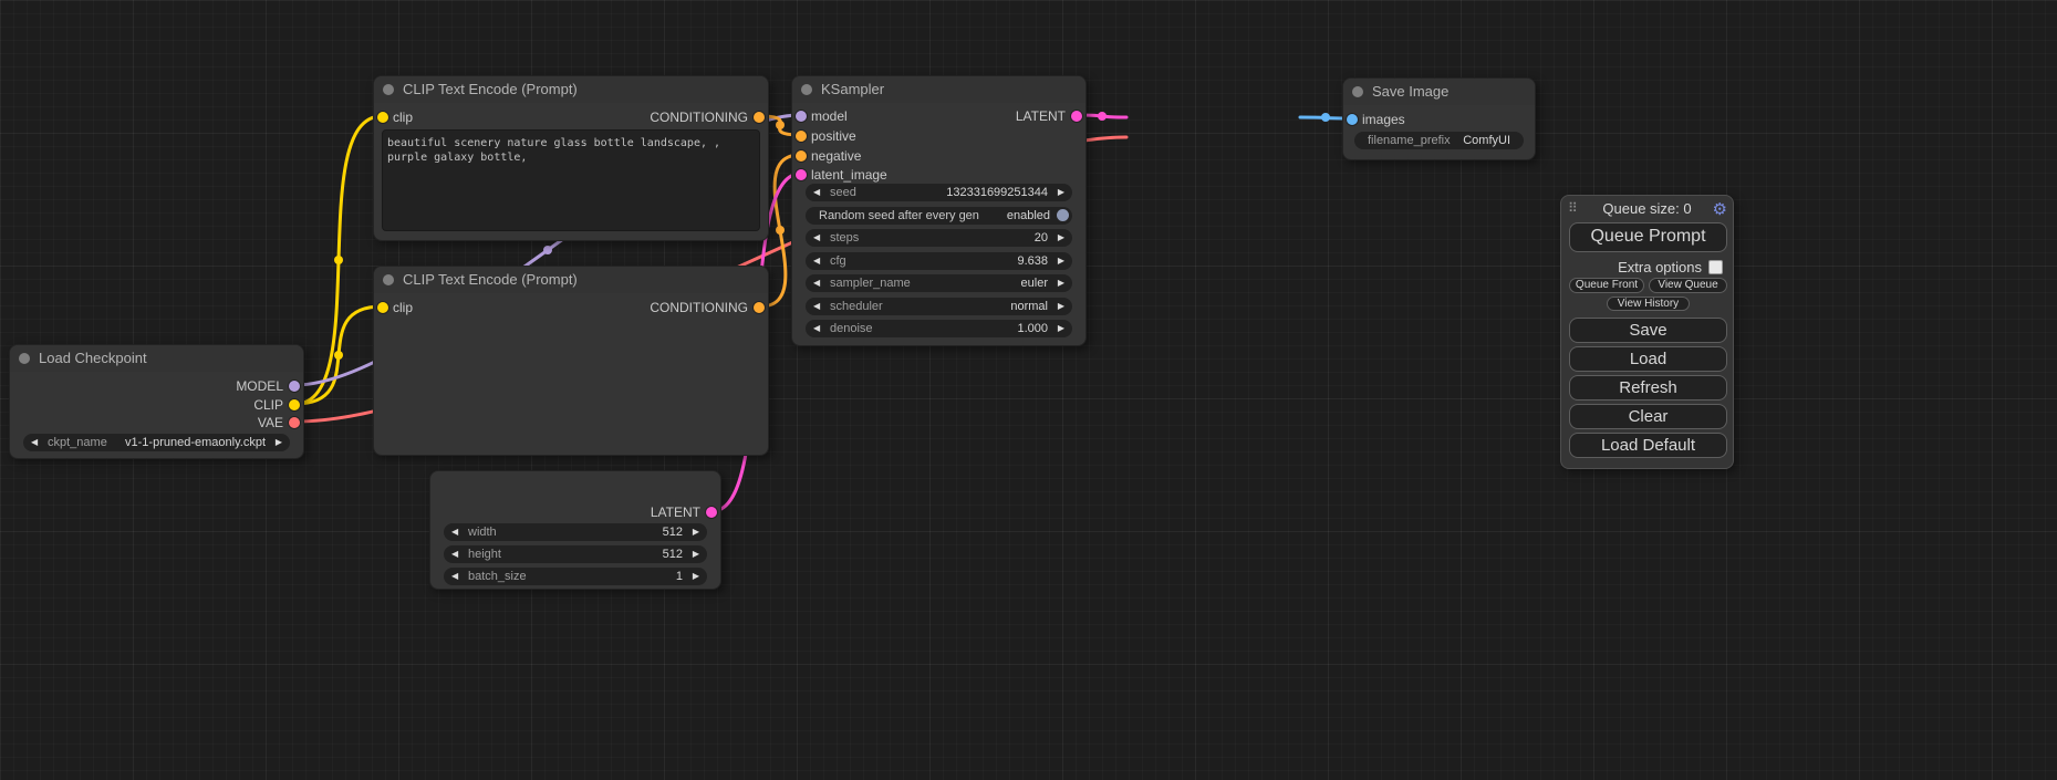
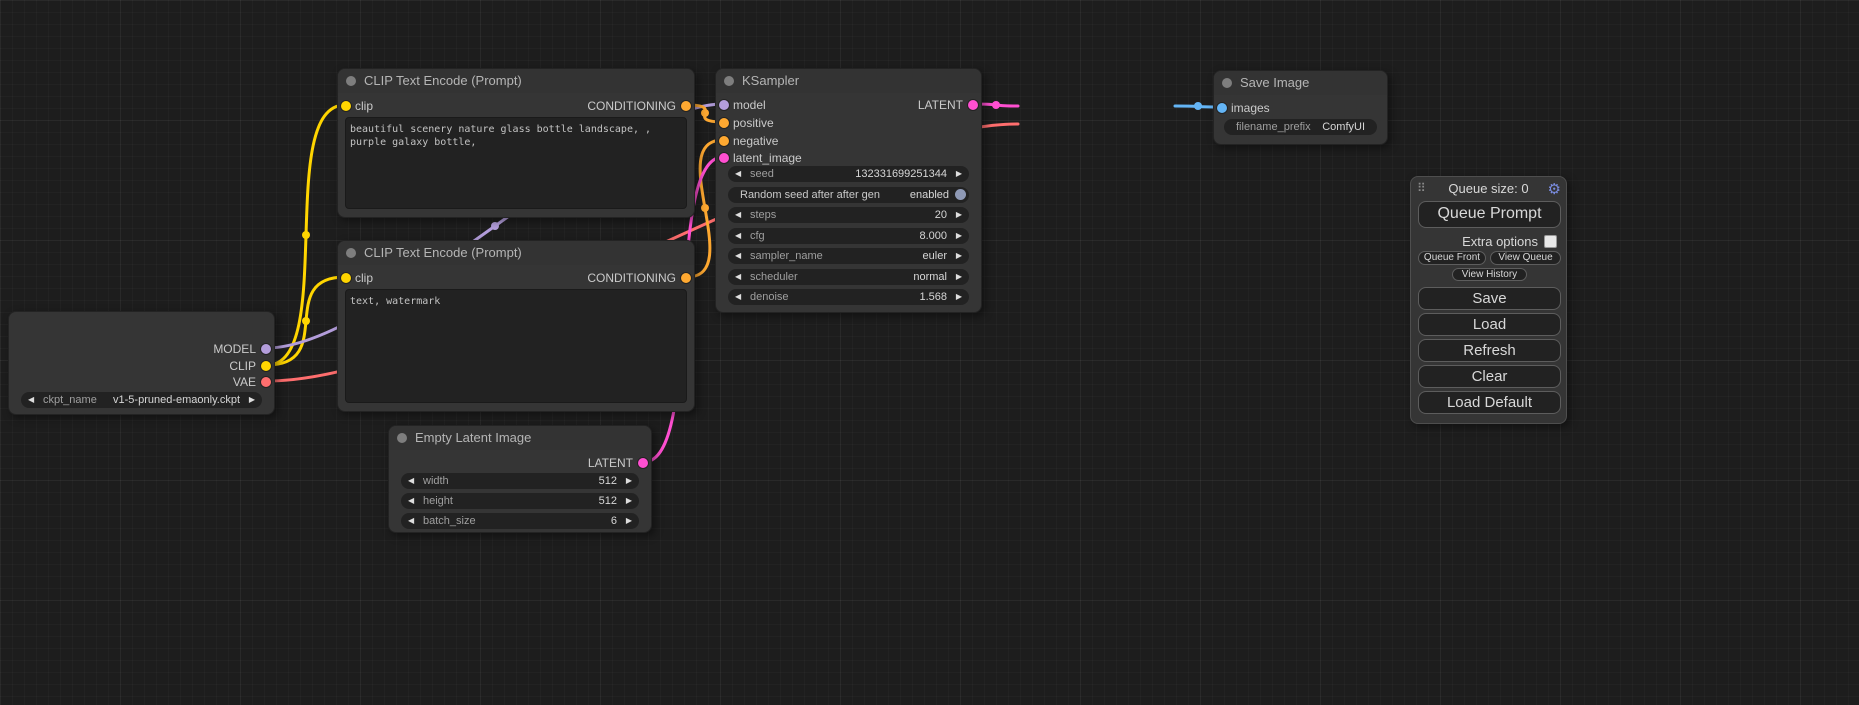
- Load Checkpoint
  MODEL
  CLIP
  VAE
  ◀
  ckpt_name
- v1-1-pruned-emaonly.ckpt
+ v1-5-pruned-emaonly.ckpt
  ▶
  CLIP Text Encode (Prompt)
  clip
  CONDITIONING
  CLIP Text Encode (Prompt)
  clip
  CONDITIONING
+ text, watermark
+ Empty Latent Image
  LATENT
  ◀
  width
  512
  ▶
  ◀
  height
  512
  ▶
  ◀
  batch_size
- 1
+ 6
  ▶
  KSampler
  model
  LATENT
  positive
  negative
  latent_image
  ◀
  seed
  132331699251344
  ▶
- Random seed after every gen
+ Random seed after after gen
  enabled
  ◀
  steps
  20
  ▶
  ◀
  cfg
- 9.638
+ 8.000
  ▶
  ◀
  sampler_name
  euler
  ▶
  ◀
  scheduler
  normal
  ▶
  ◀
  denoise
- 1.000
+ 1.568
  ▶
  Save Image
  images
  filename_prefix
  ComfyUI
  ⠿
  Queue size: 0
  ⚙
  Queue Prompt
  Extra options
  Queue Front
  View Queue
  View History
  Save
  Load
  Refresh
  Clear
  Load Default
